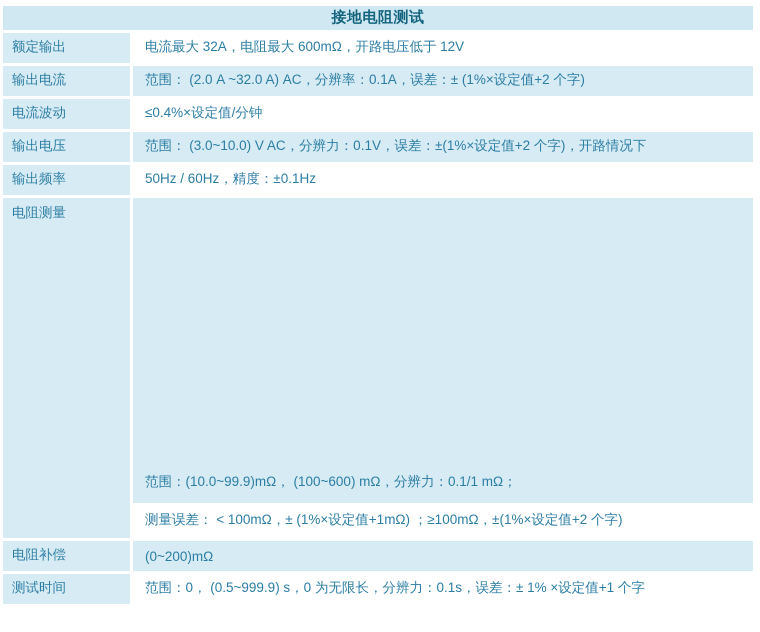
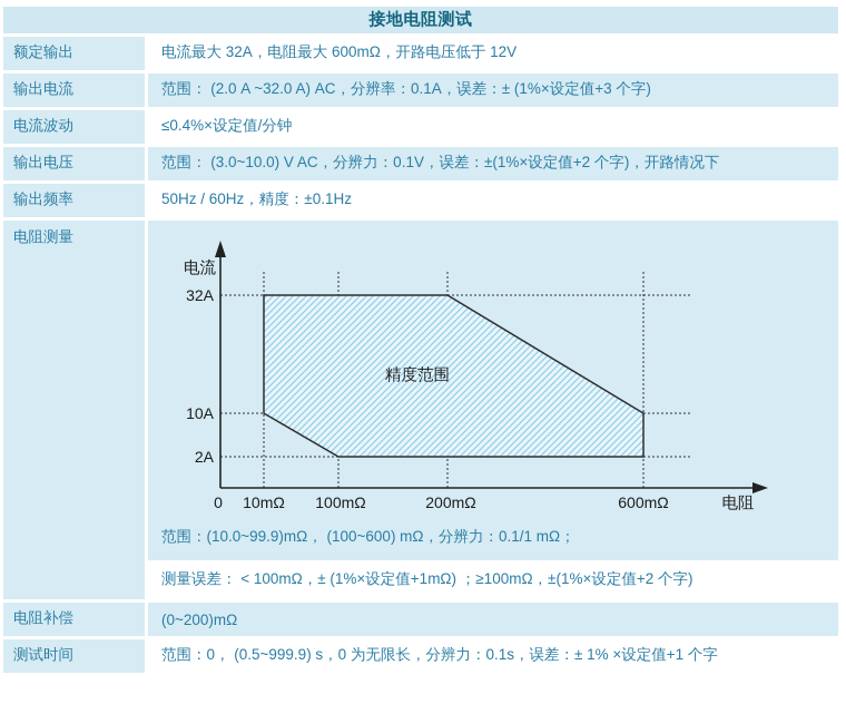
  接地电阻测试
  额定输出
  电流最大 32A，电阻最大 600mΩ，开路电压低于 12V
  输出电流
- 范围： (2.0 A ~32.0 A) AC，分辨率：0.1A，误差：± (1%×设定值+2 个字)
+ 范围： (2.0 A ~32.0 A) AC，分辨率：0.1A，误差：± (1%×设定值+3 个字)
  电流波动
  ≤0.4%×设定值/分钟
  输出电压
  范围： (3.0~10.0) V AC，分辨力：0.1V，误差：±(1%×设定值+2 个字)，开路情况下
  输出频率
  50Hz / 60Hz，精度：±0.1Hz
  电阻测量
+ 精度范围
+ 电流
+ 电阻
+ 32A
+ 10A
+ 2A
+ 0
+ 10mΩ
+ 100mΩ
+ 200mΩ
+ 600mΩ
  范围：(10.0~99.9)mΩ， (100~600) mΩ，分辨力：0.1/1 mΩ；
  测量误差： < 100mΩ，± (1%×设定值+1mΩ) ；≥100mΩ，±(1%×设定值+2 个字)
  电阻补偿
  (0~200)mΩ
  测试时间
  范围：0， (0.5~999.9) s，0 为无限长，分辨力：0.1s，误差：± 1% ×设定值+1 个字
